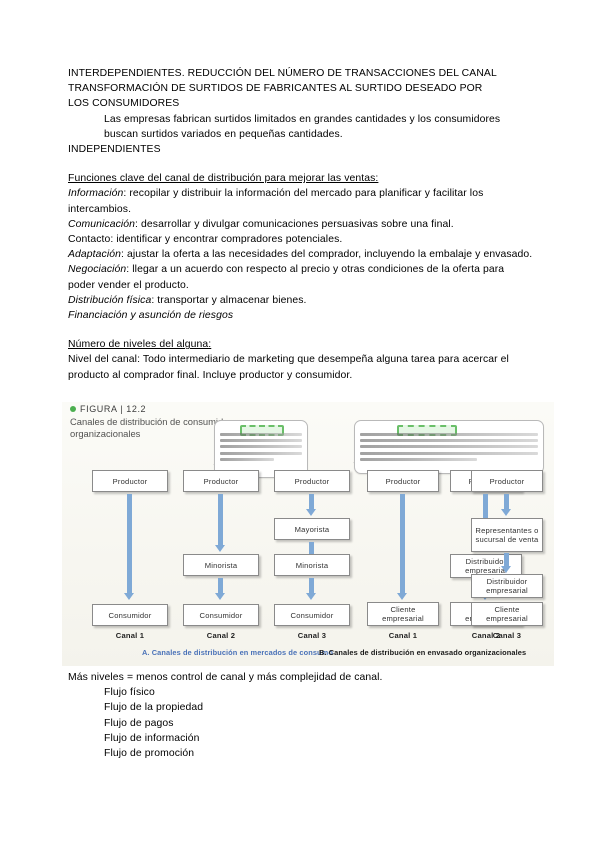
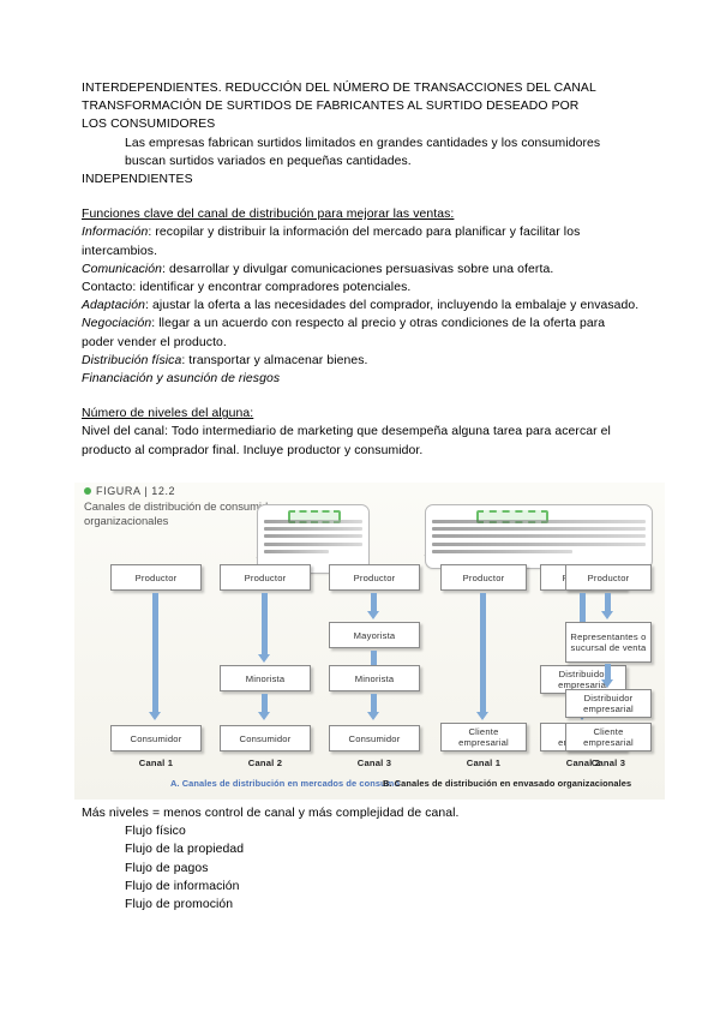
  INTERDEPENDIENTES. REDUCCIÓN DEL NÚMERO DE TRANSACCIONES DEL CANAL
  TRANSFORMACIÓN DE SURTIDOS DE FABRICANTES AL SURTIDO DESEADO POR
  LOS CONSUMIDORES
  Las empresas fabrican surtidos limitados en grandes cantidades y los consumidores
  buscan surtidos variados en pequeñas cantidades.
  INDEPENDIENTES
  Funciones clave del canal de distribución para mejorar las ventas:
  Información: recopilar y distribuir la información del mercado para planificar y facilitar los intercambios.
- Comunicación: desarrollar y divulgar comunicaciones persuasivas sobre una final.
+ Comunicación: desarrollar y divulgar comunicaciones persuasivas sobre una oferta.
  Contacto: identificar y encontrar compradores potenciales.
  Adaptación: ajustar la oferta a las necesidades del comprador, incluyendo la embalaje y envasado.
  Negociación: llegar a un acuerdo con respecto al precio y otras condiciones de la oferta para poder vender el producto.
  Distribución física: transportar y almacenar bienes.
  Financiación y asunción de riesgos
  Número de niveles del alguna:
  Nivel del canal: Todo intermediario de marketing que desempeña alguna tarea para acercar el producto al comprador final. Incluye productor y consumidor.
  FIGURA | 12.2
  Canales de distribución de consum organizacionales
  Productor
  Productor
  Productor
  Minorista
  Mayorista
  Minorista
  Consumidor
  Consumidor
  Consumidor
  Canal 1
  Canal 2
  Canal 3
  Productor
  Productor
  Distribuido empresarial
  Representantes o sucursal de venta
  Distribuidor empresarial
  Cliente empresarial
  Cliente empresarial
  Canal 1
  Canal 2
  Canal 3
  A. Canales de distribución en mercados de consumo
  B. Canales de distribución en envasado organizacionales
  Más niveles = menos control de canal y más complejidad de canal.
  Flujo físico
  Flujo de la propiedad
  Flujo de pagos
  Flujo de información
  Flujo de promoción
